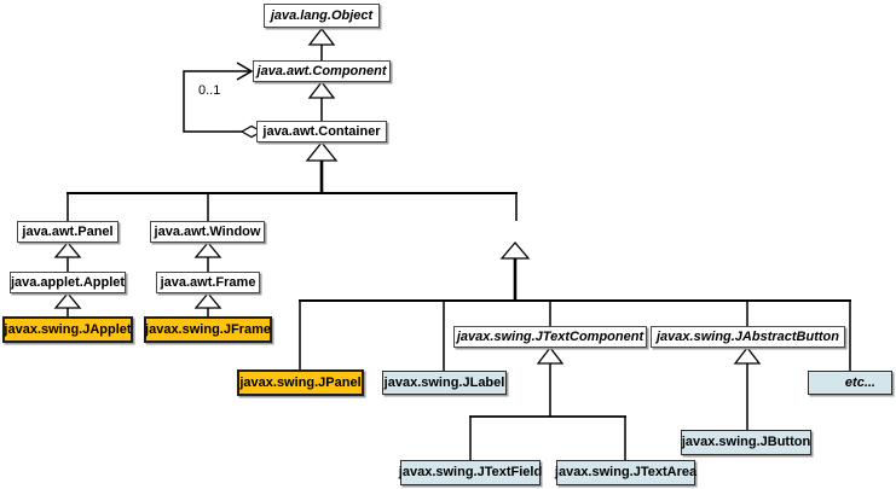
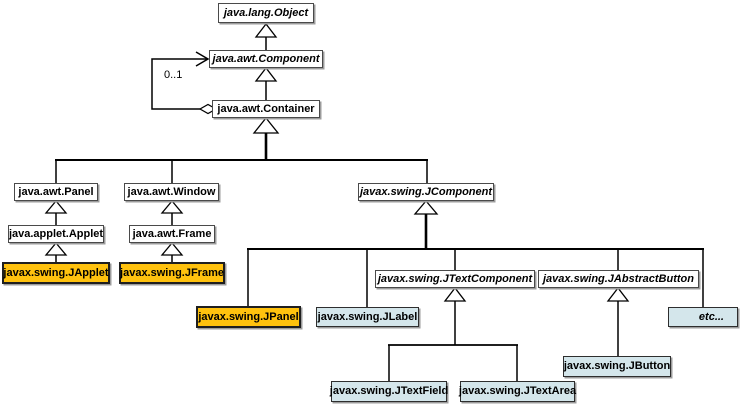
  java.lang.Object
  java.awt.Component
  java.awt.Container
  java.awt.Panel
  java.awt.Window
+ javax.swing.JComponent
  java.applet.Applet
  java.awt.Frame
  javax.swing.JApplet
  javax.swing.JFrame
  javax.swing.JPanel
  javax.swing.JLabel
  javax.swing.JTextComponent
  javax.swing.JAbstractButton
  etc...
  javax.swing.JButton
  javax.swing.JTextField
  javax.swing.JTextArea
  0..1
